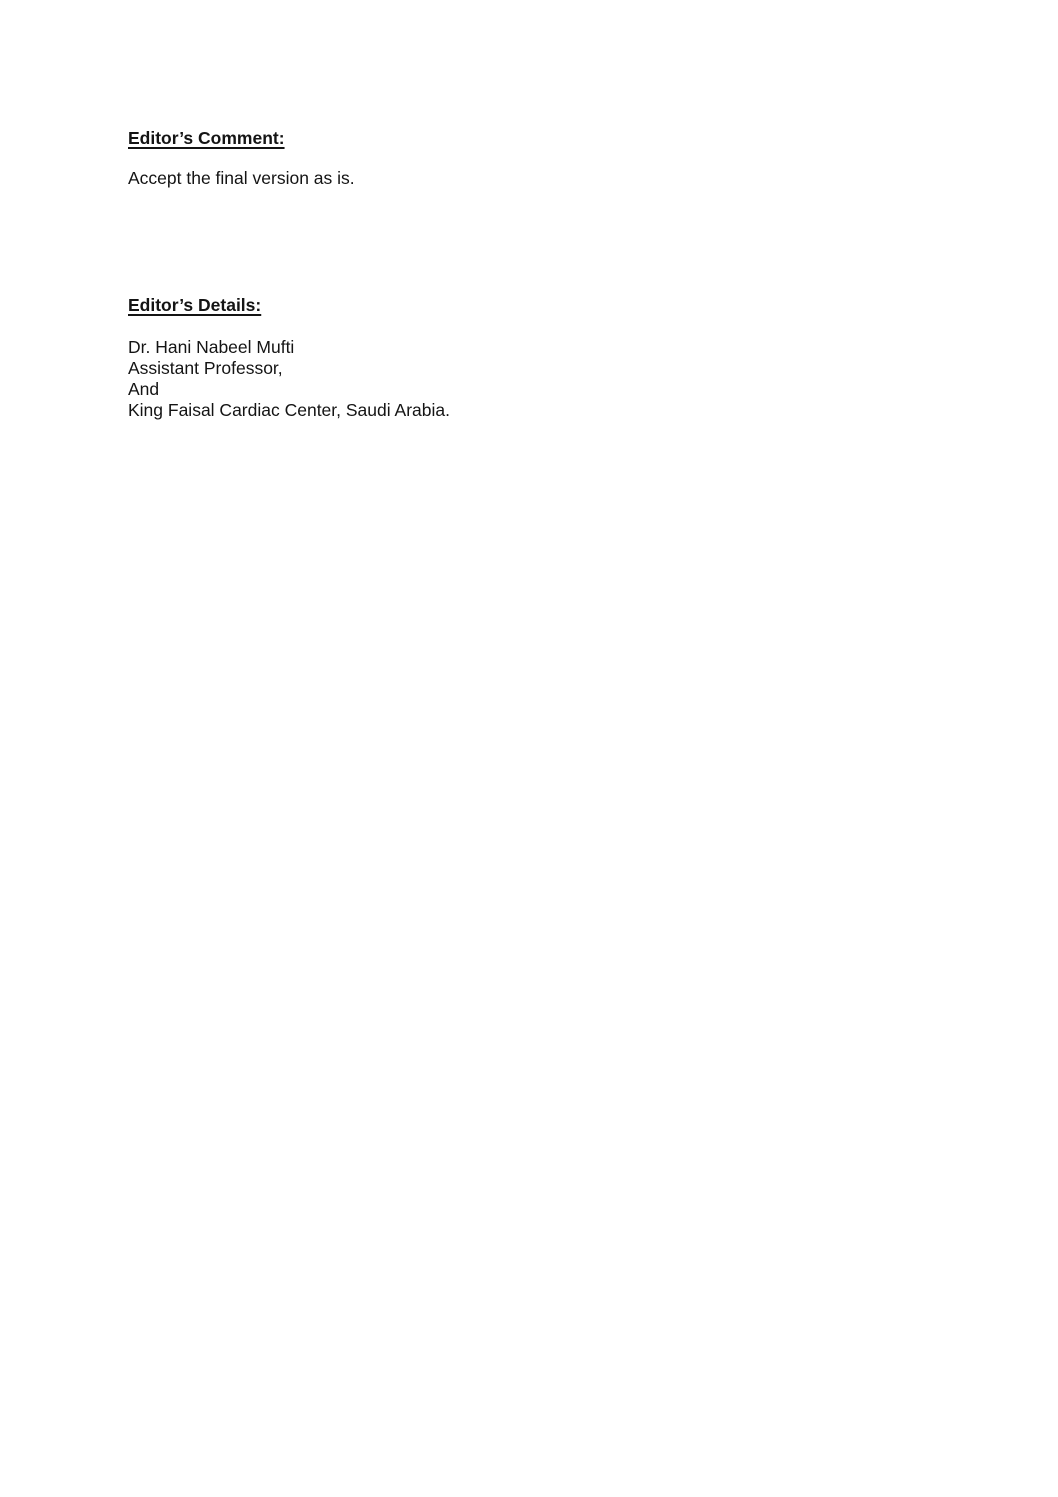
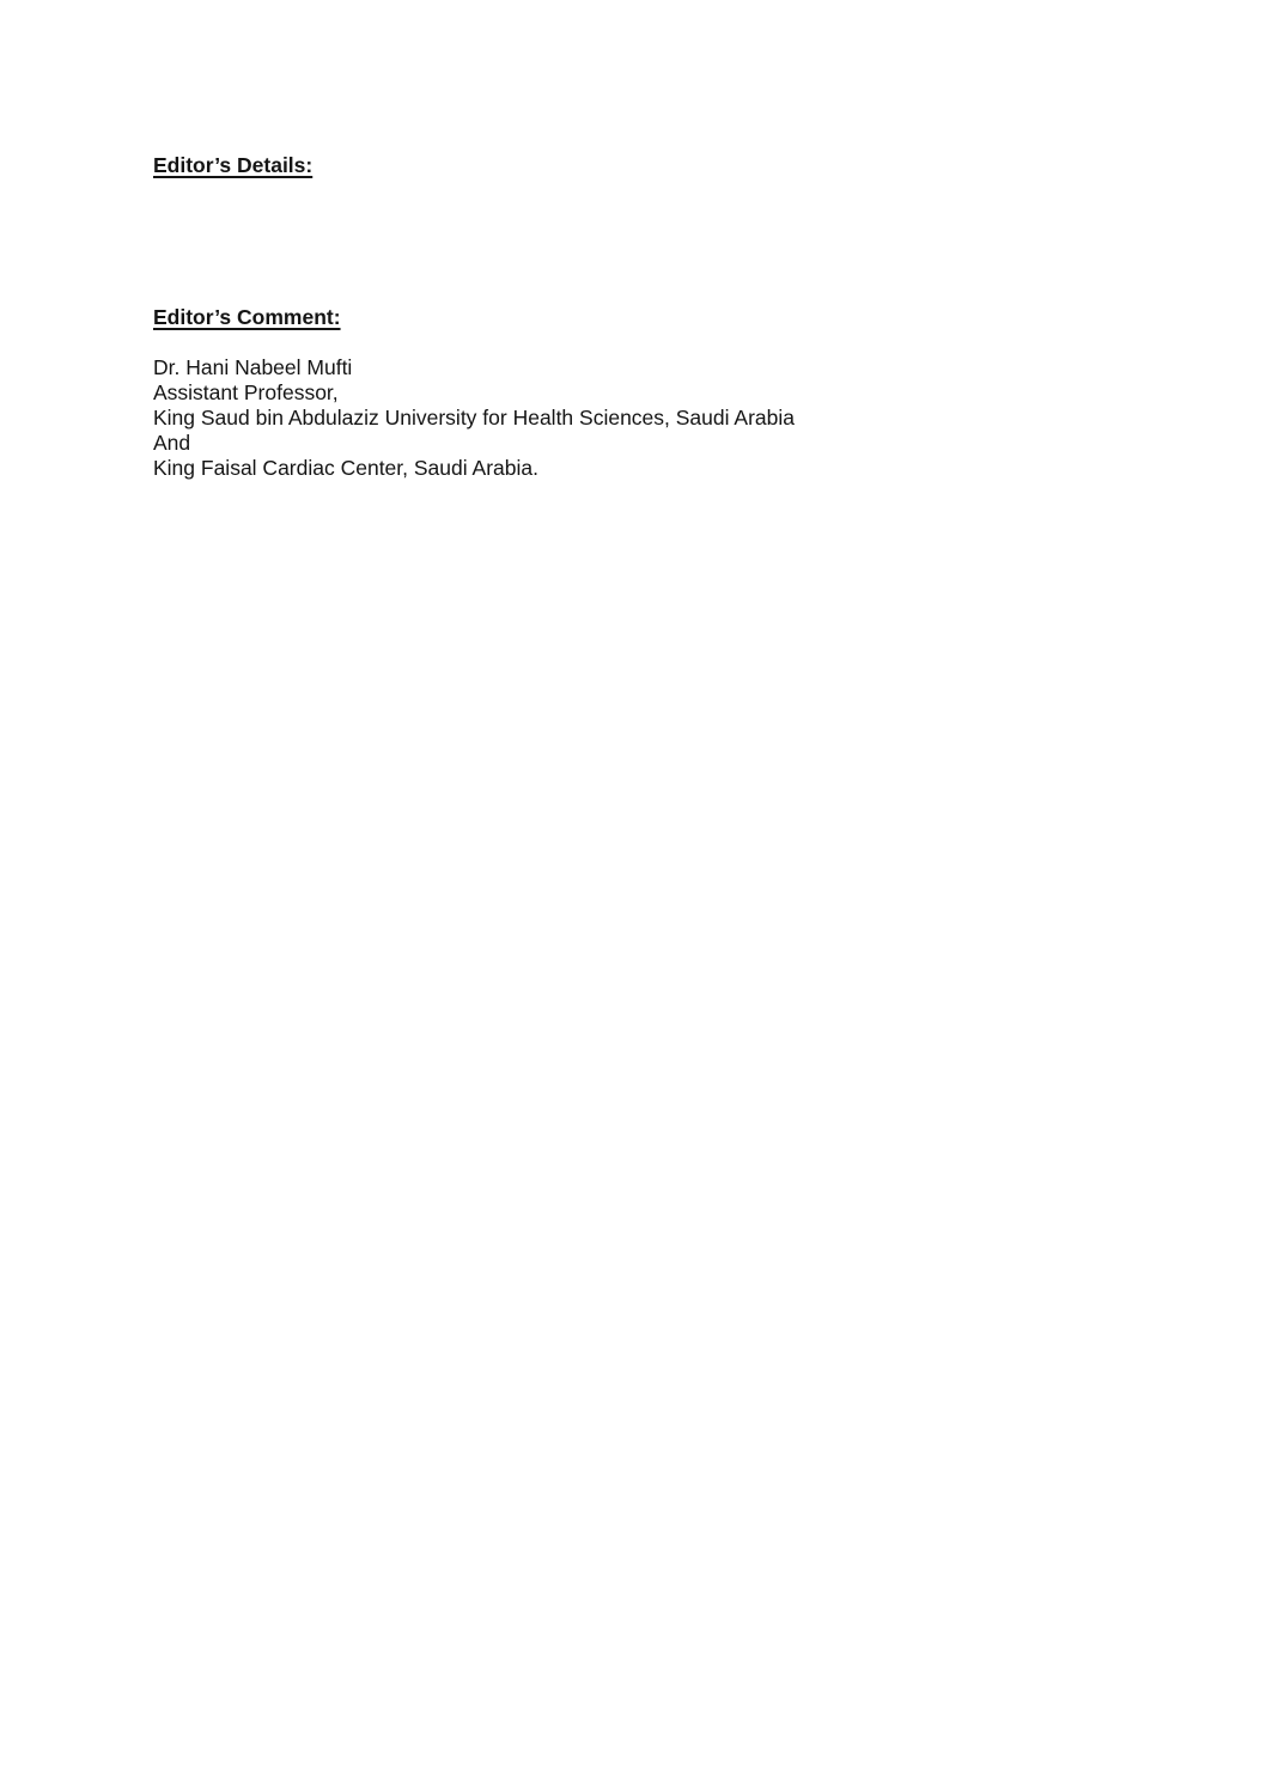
- Editor’s Comment:
+ Editor’s Details:
- Accept the final version as is.
- Editor’s Details:
+ Editor’s Comment:
  Dr. Hani Nabeel Mufti
  Assistant Professor,
+ King Saud bin Abdulaziz University for Health Sciences, Saudi Arabia
  And
  King Faisal Cardiac Center, Saudi Arabia.
